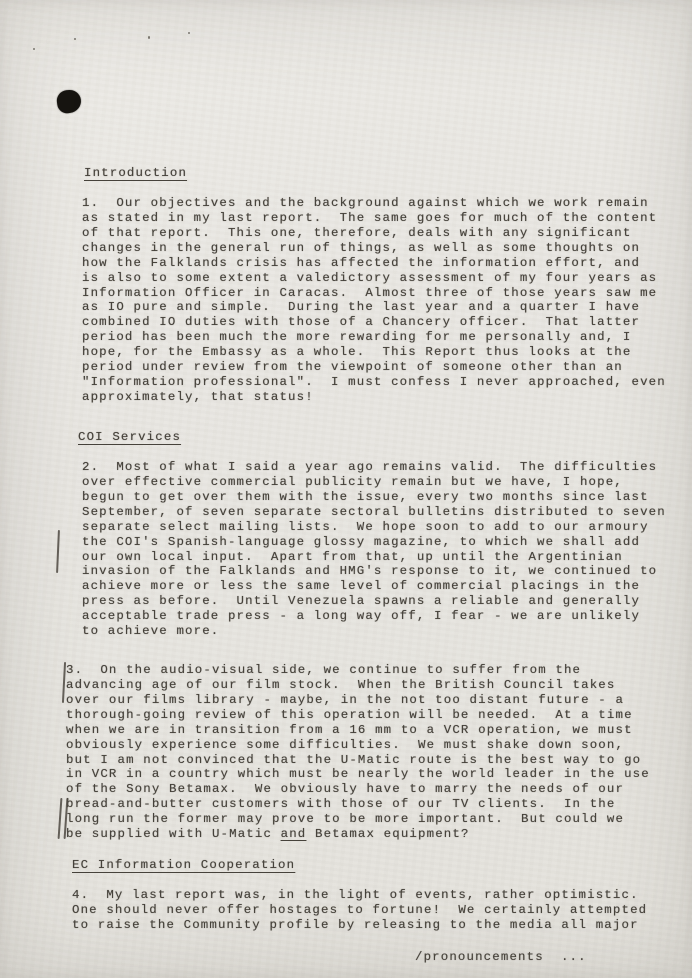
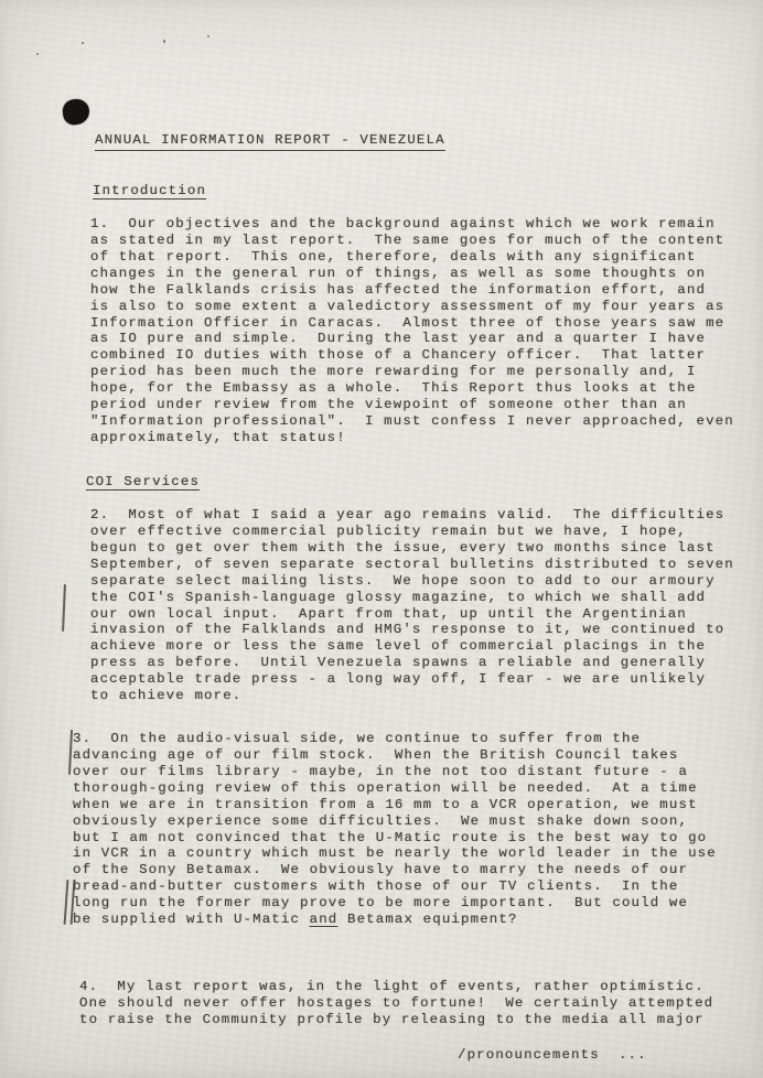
+ ANNUAL INFORMATION REPORT - VENEZUELA
  Introduction
  1. Our objectives and the background against which we work remain
  as stated in my last report. The same goes for much of the content
  of that report. This one, therefore, deals with any significant
  changes in the general run of things, as well as some thoughts on
  how the Falklands crisis has affected the information effort, and
  is also to some extent a valedictory assessment of my four years as
  Information Officer in Caracas. Almost three of those years saw me
  as IO pure and simple. During the last year and a quarter I have
  combined IO duties with those of a Chancery officer. That latter
  period has been much the more rewarding for me personally and, I
  hope, for the Embassy as a whole. This Report thus looks at the
  period under review from the viewpoint of someone other than an
  "Information professional". I must confess I never approached, even
  approximately, that status!
  COI Services
  2. Most of what I said a year ago remains valid. The difficulties
  over effective commercial publicity remain but we have, I hope,
  begun to get over them with the issue, every two months since last
  September, of seven separate sectoral bulletins distributed to seven
  separate select mailing lists. We hope soon to add to our armoury
  the COI's Spanish-language glossy magazine, to which we shall add
  our own local input. Apart from that, up until the Argentinian
  invasion of the Falklands and HMG's response to it, we continued to
  achieve more or less the same level of commercial placings in the
  press as before. Until Venezuela spawns a reliable and generally
  acceptable trade press - a long way off, I fear - we are unlikely
  to achieve more.
  3. On the audio-visual side, we continue to suffer from the
  advancing age of our film stock. When the British Council takes
  over our films library - maybe, in the not too distant future - a
  thorough-going review of this operation will be needed. At a time
  when we are in transition from a 16 mm to a VCR operation, we must
  obviously experience some difficulties. We must shake down soon,
  but I am not convinced that the U-Matic route is the best way to go
  in VCR in a country which must be nearly the world leader in the use
  of the Sony Betamax. We obviously have to marry the needs of our
  bread-and-butter customers with those of our TV clients. In the
  long run the former may prove to be more important. But could we
  be supplied with U-Matic and Betamax equipment?
- EC Information Cooperation
  4. My last report was, in the light of events, rather optimistic.
  One should never offer hostages to fortune! We certainly attempted
  to raise the Community profile by releasing to the media all major
  /pronouncements ...
